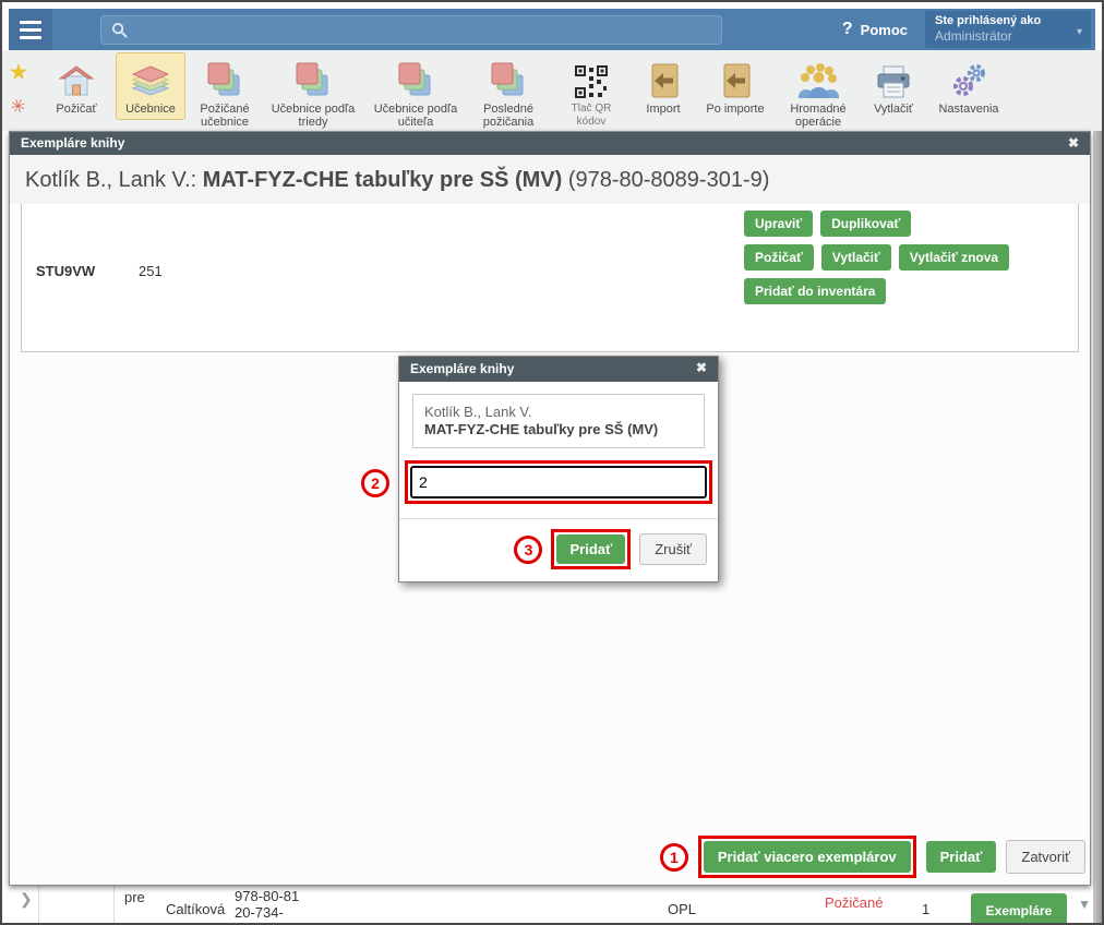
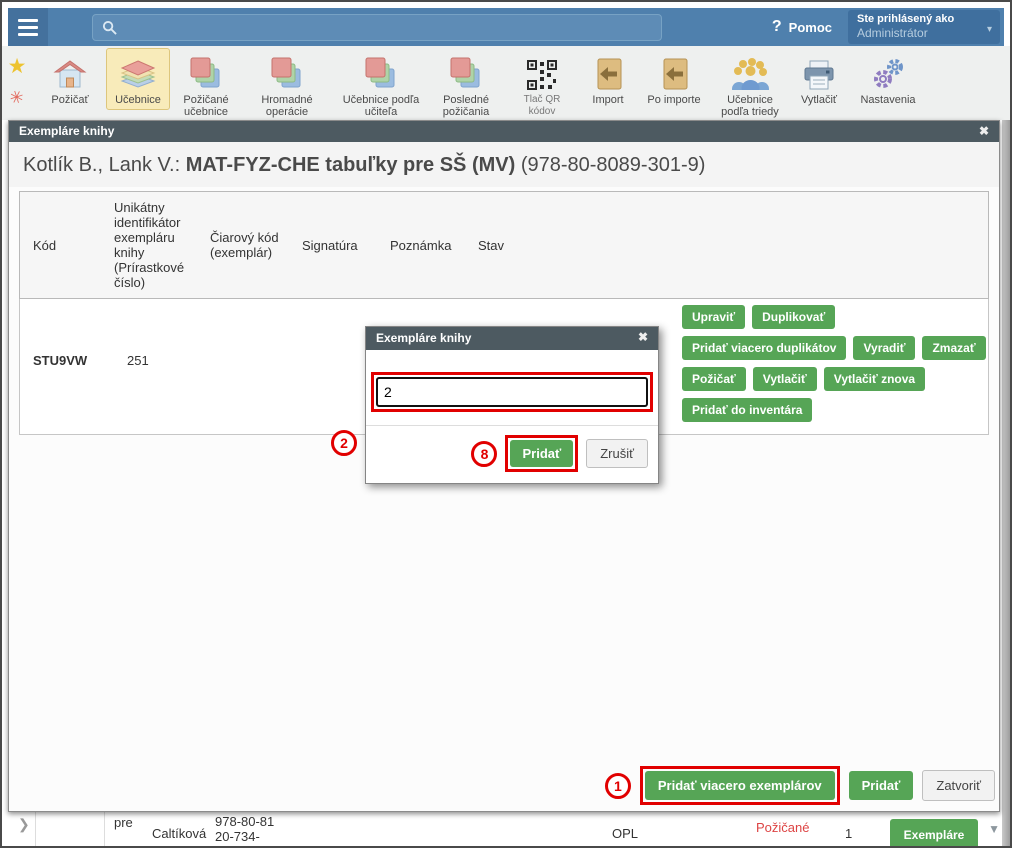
  ?
  Pomoc
  Ste prihlásený ako
  Administrátor
  ▾
  ★
  Požičať
  Učebnice
  Požičané učebnice
- Učebnice podľa triedy
+ Hromadné operácie
  Učebnice podľa učiteľa
  Posledné požičania
  Tlač QR kódov
  Import
  Po importe
- Hromadné operácie
+ Učebnice podľa triedy
  Vytlačiť
  Nastavenia
  Exempláre knihy
  ✖
  Kotlík B., Lank V.: MAT-FYZ-CHE tabuľky pre SŠ (MV) (978-80-8089-301-9)
+ Kód
+ Unikátny identifikátor exempláru knihy (Prírastkové číslo)
+ Čiarový kód (exemplár)
+ Signatúra
+ Poznámka
+ Stav
  STU9VW
  251
  Upraviť
  Duplikovať
+ Pridať viacero duplikátov
+ Vyradiť
+ Zmazať
  Požičať
  Vytlačiť
  Vytlačiť znova
  Pridať do inventára
  1
  Pridať viacero exemplárov
  Pridať
  Zatvoriť
  Exempláre knihy
  ✖
- Kotlík B., Lank V.
- MAT-FYZ-CHE tabuľky pre SŠ (MV)
  2
- 3
+ 8
  Pridať
  Zrušiť
  2
  ❯
  pre
  Caltíková
  978-80-8120-734-
  OPL
  Požičané
  1
  Exempláre
  ▼
